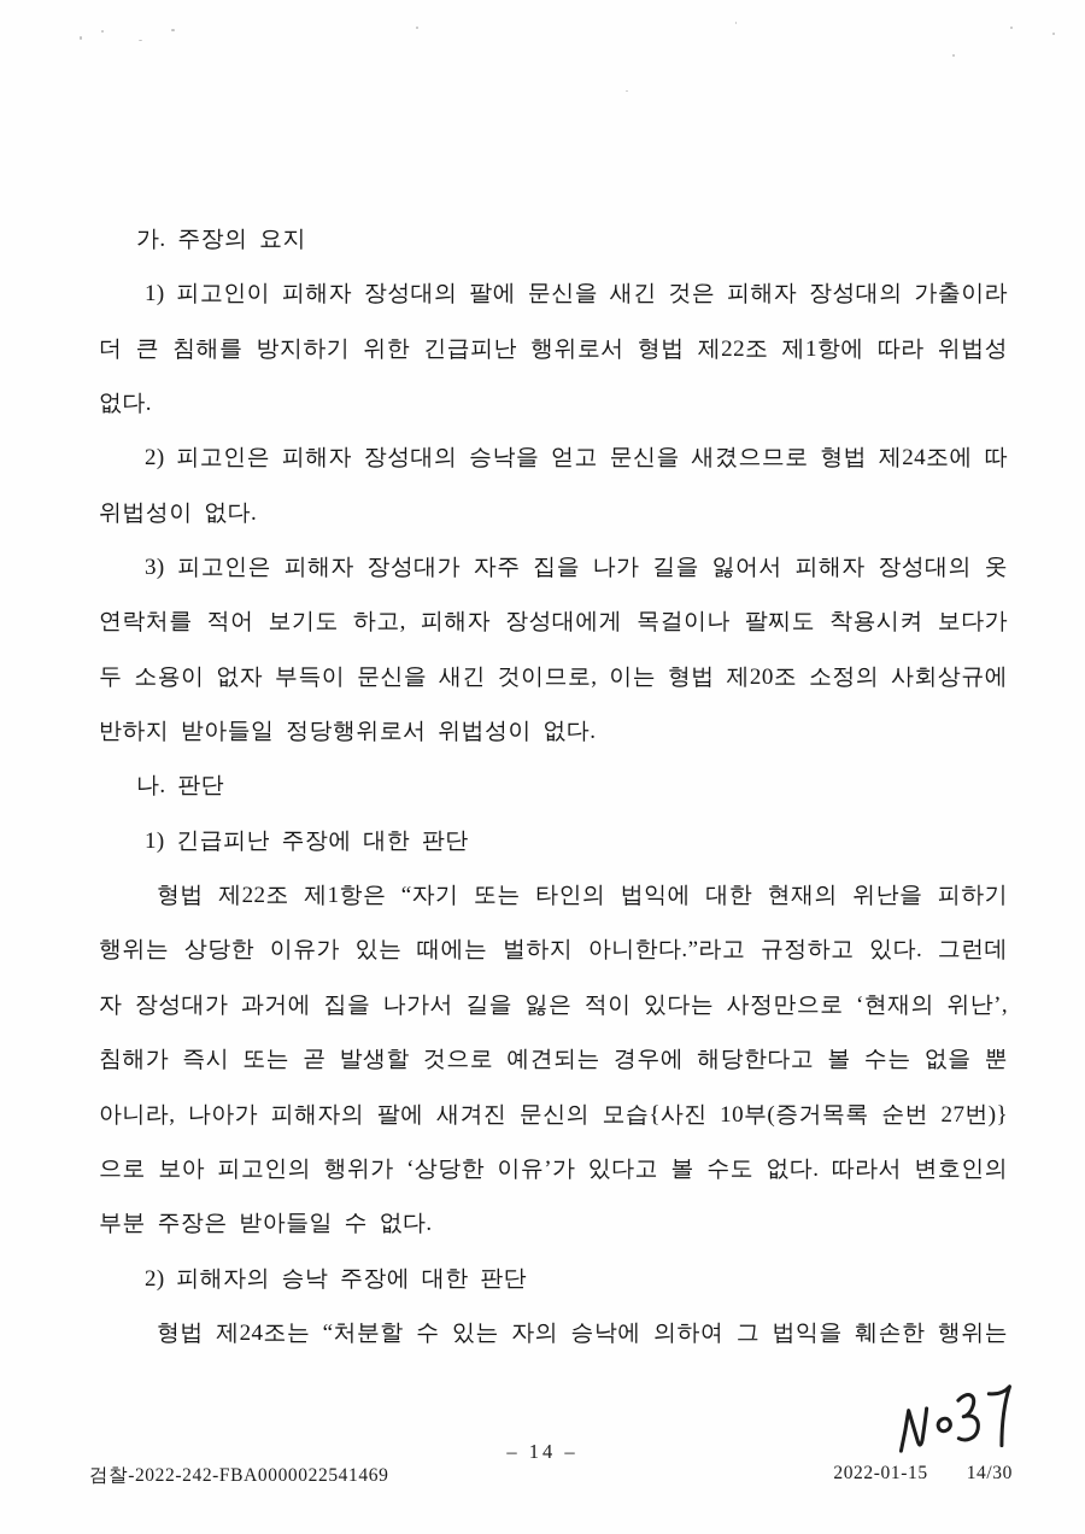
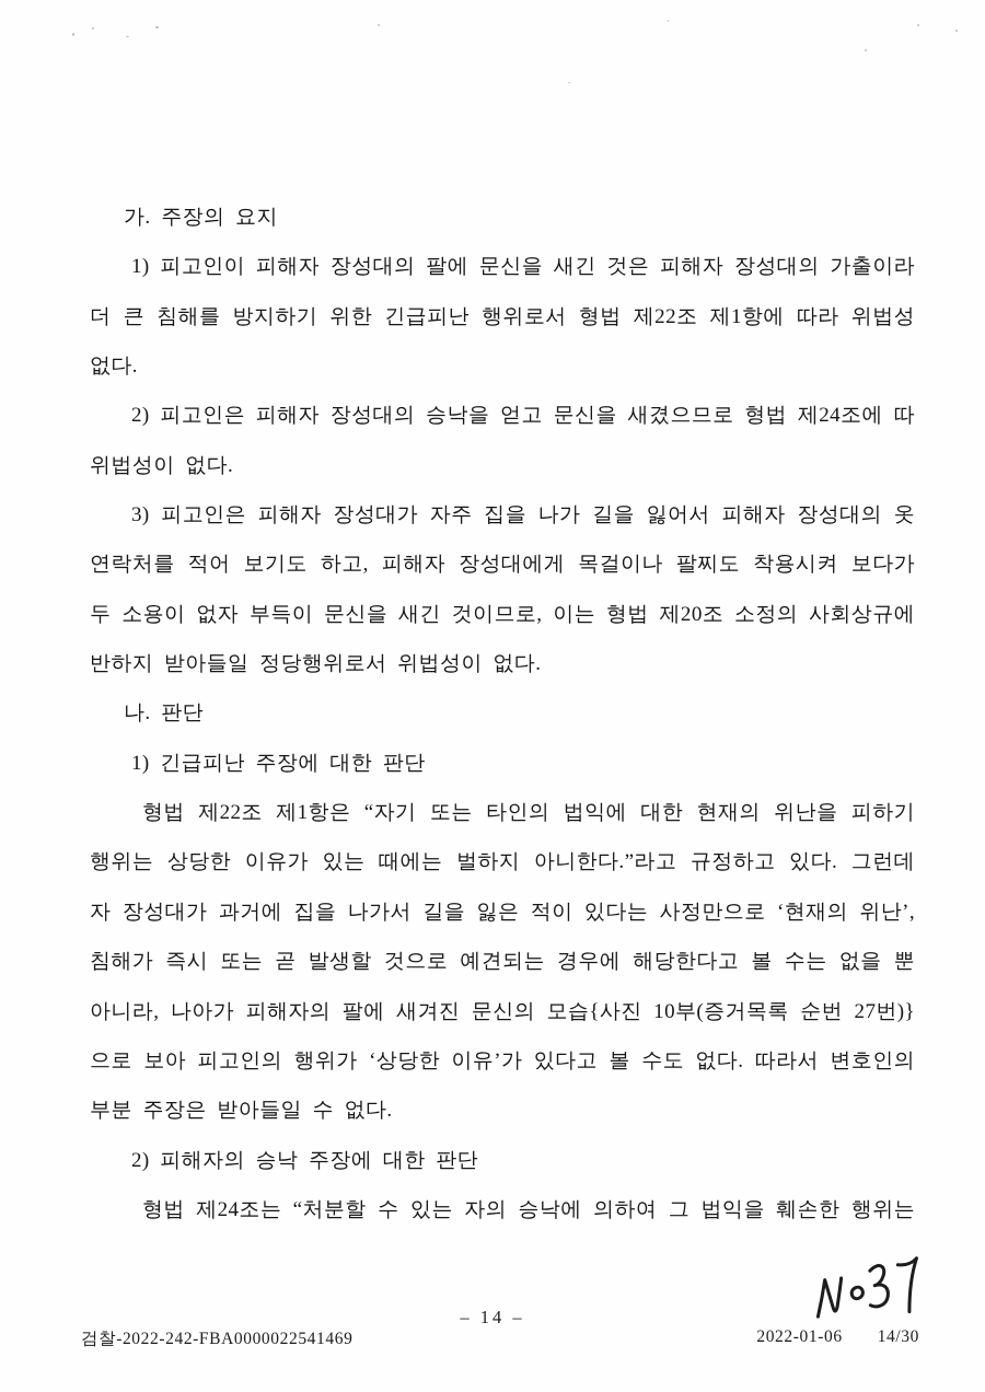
  가. 주장의 요지
  1) 피고인이 피해자 장성대의 팔에 문신을 새긴 것은 피해자 장성대의 가출이라
  더 큰 침해를 방지하기 위한 긴급피난 행위로서 형법 제22조 제1항에 따라 위법성
  없다.
  2) 피고인은 피해자 장성대의 승낙을 얻고 문신을 새겼으므로 형법 제24조에 따
  위법성이 없다.
  3) 피고인은 피해자 장성대가 자주 집을 나가 길을 잃어서 피해자 장성대의 옷
  연락처를 적어 보기도 하고, 피해자 장성대에게 목걸이나 팔찌도 착용시켜 보다가
  두 소용이 없자 부득이 문신을 새긴 것이므로, 이는 형법 제20조 소정의 사회상규에
  반하지 받아들일 정당행위로서 위법성이 없다.
  나. 판단
  1) 긴급피난 주장에 대한 판단
  형법 제22조 제1항은 “자기 또는 타인의 법익에 대한 현재의 위난을 피하기
  행위는 상당한 이유가 있는 때에는 벌하지 아니한다.”라고 규정하고 있다. 그런데
  자 장성대가 과거에 집을 나가서 길을 잃은 적이 있다는 사정만으로 ‘현재의 위난’,
  침해가 즉시 또는 곧 발생할 것으로 예견되는 경우에 해당한다고 볼 수는 없을 뿐
  아니라, 나아가 피해자의 팔에 새겨진 문신의 모습{사진 10부(증거목록 순번 27번)}
  으로 보아 피고인의 행위가 ‘상당한 이유’가 있다고 볼 수도 없다. 따라서 변호인의
  부분 주장은 받아들일 수 없다.
  2) 피해자의 승낙 주장에 대한 판단
  형법 제24조는 “처분할 수 있는 자의 승낙에 의하여 그 법익을 훼손한 행위는
  – 14 –
  검찰-2022-242-FBA0000022541469
- 2022-01-15
+ 2022-01-06
  14/30
